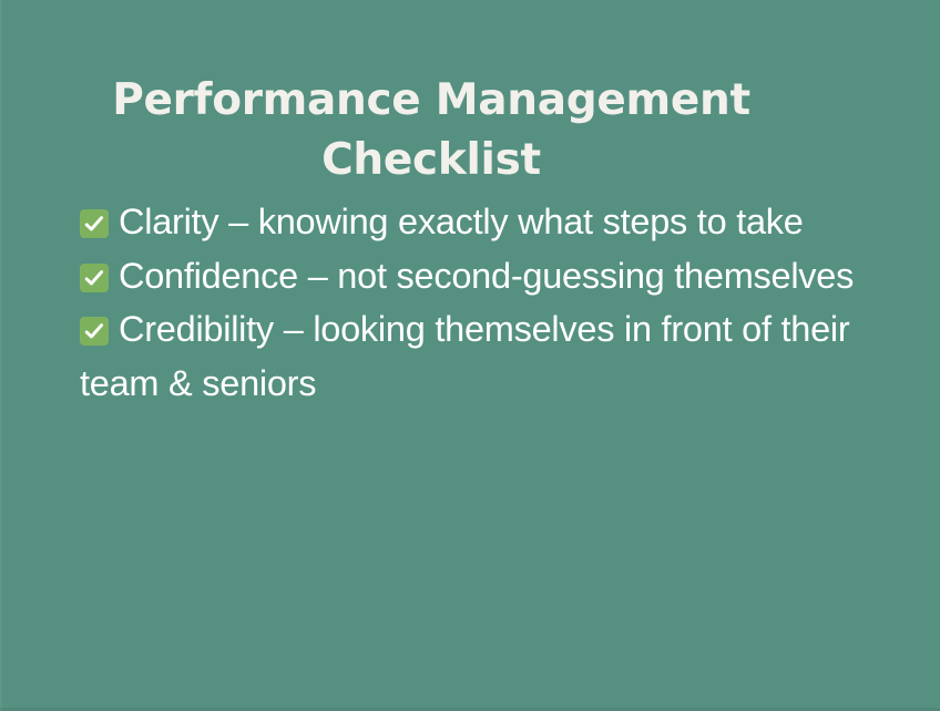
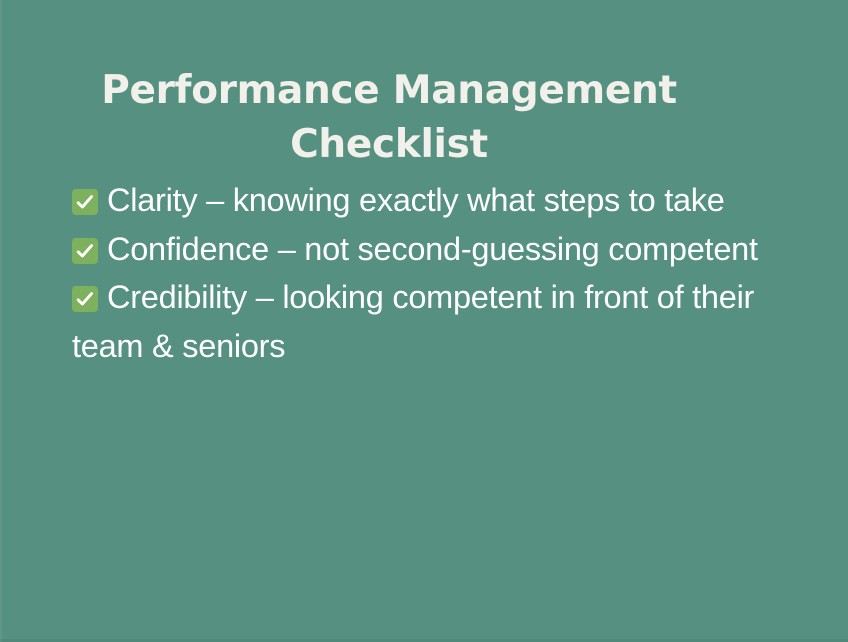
  Performance Management Checklist
  Clarity – knowing exactly what steps to take
- Confidence – not second-guessing themselves
+ Confidence – not second-guessing competent
- Credibility – looking themselves in front of their team & seniors
+ Credibility – looking competent in front of their team & seniors
